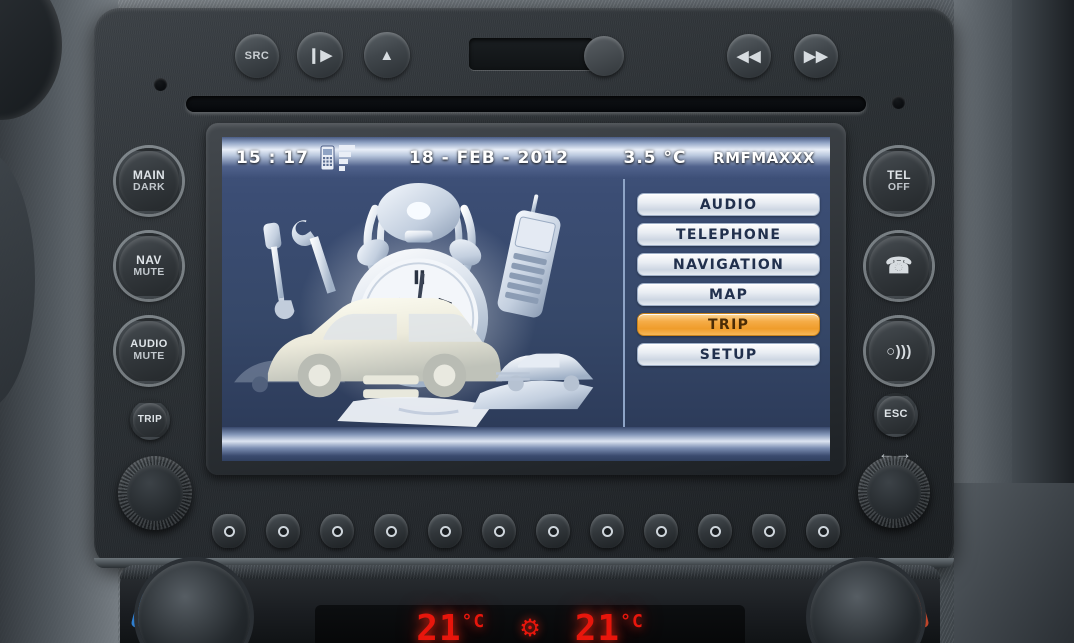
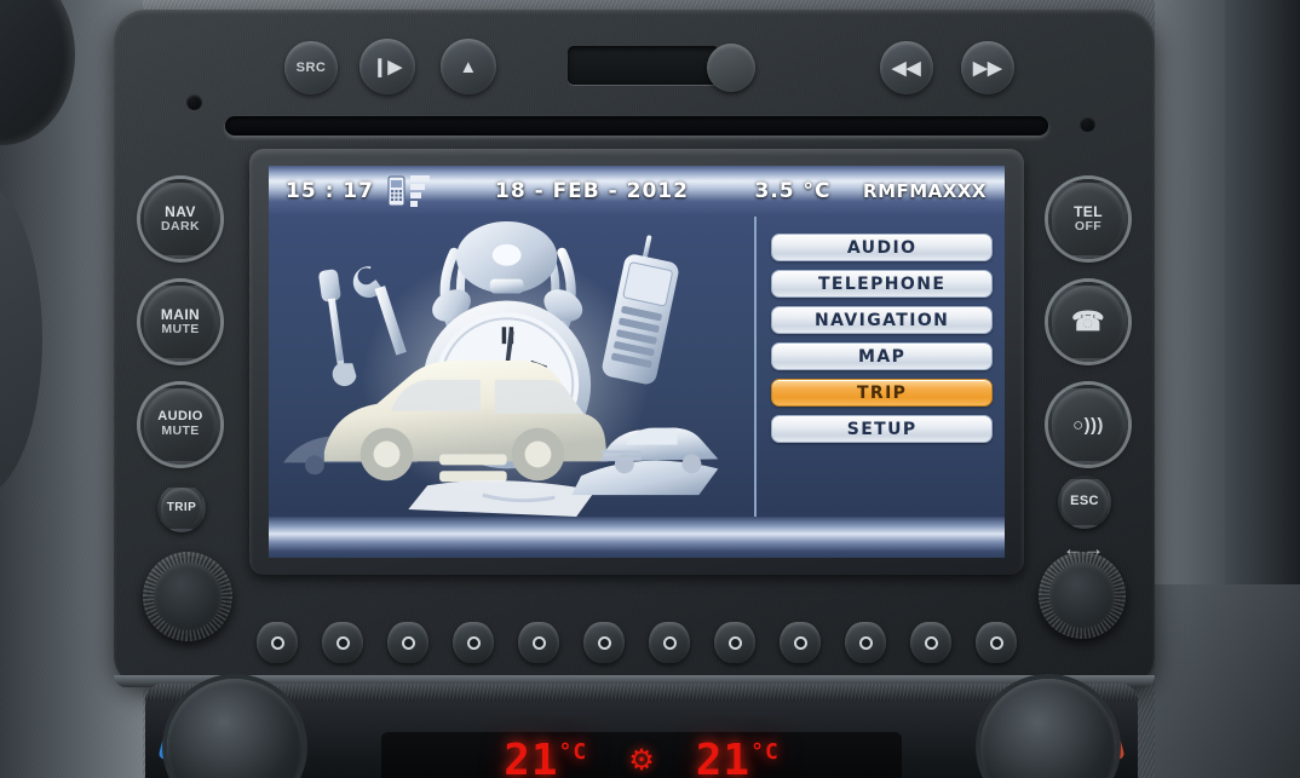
  SRC
  ❙▶
  ▲
  ◀◀
  ▶▶
- MAIN
+ NAV
  DARK
- NAV
+ MAIN
  MUTE
  AUDIO
  MUTE
  TRIP
  TEL
  OFF
  ☎
  ○)))
  ESC
  ←→
  15 : 17
  18 - FEB - 2012
  3.5 °C
  RMFMAXXX
  AUDIO
  TELEPHONE
  NAVIGATION
  MAP
  TRIP
  SETUP
  21°C
  ⚙
  21°C
